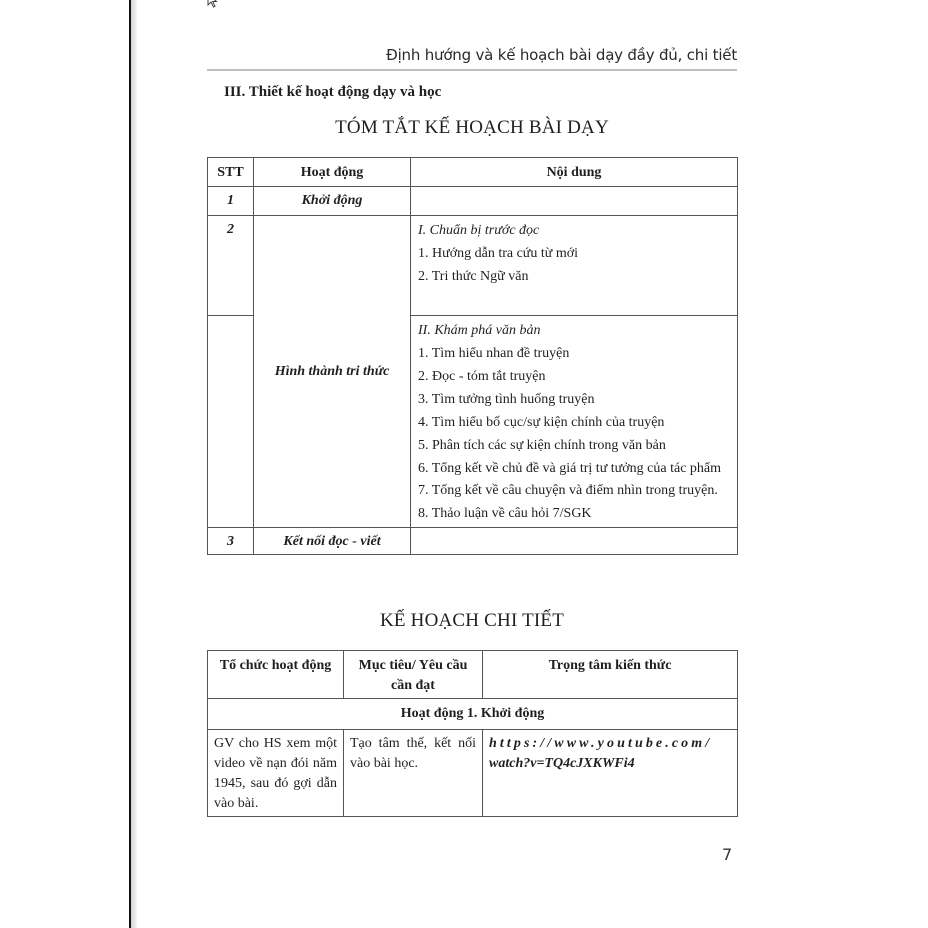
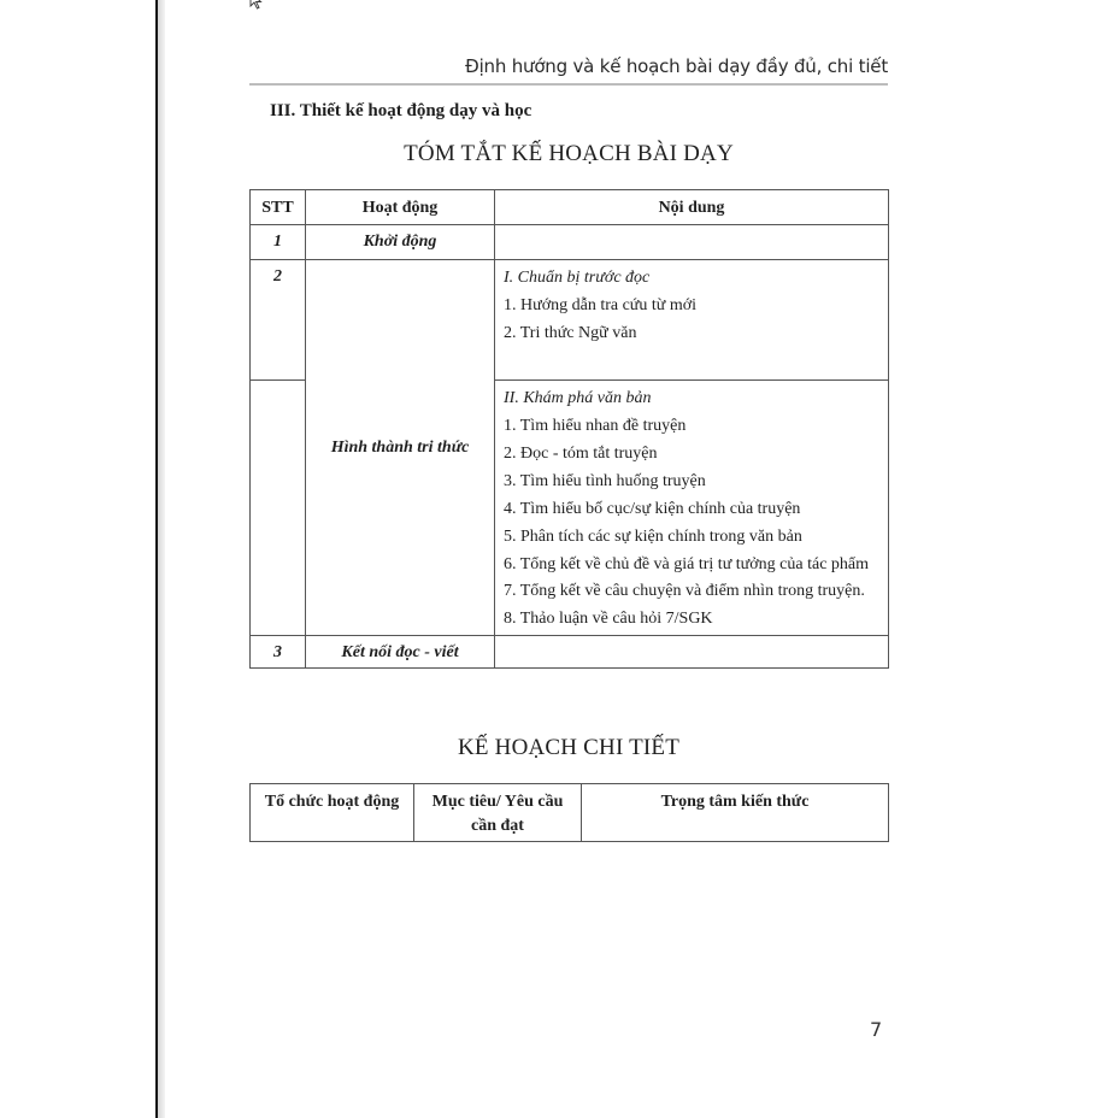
  Định hướng và kế hoạch bài dạy đầy đủ, chi tiết
  III. Thiết kế hoạt động dạy và học
  TÓM TẮT KẾ HOẠCH BÀI DẠY
  STT	Hoạt động	Nội dung
  1	Khởi động
  2	Hình thành tri thức	I. Chuẩn bị trước đọc 1. Hướng dẫn tra cứu từ mới 2. Tri thức Ngữ văn
- 	II. Khám phá văn bản 1. Tìm hiểu nhan đề truyện 2. Đọc - tóm tắt truyện 3. Tìm tưởng tình huống truyện 4. Tìm hiểu bố cục/sự kiện chính của truyện 5. Phân tích các sự kiện chính trong văn bản 6. Tổng kết về chủ đề và giá trị tư tưởng của tác phẩm 7. Tổng kết về câu chuyện và điểm nhìn trong truyện. 8. Thảo luận về câu hỏi 7/SGK
+ 	II. Khám phá văn bản 1. Tìm hiểu nhan đề truyện 2. Đọc - tóm tắt truyện 3. Tìm hiểu tình huống truyện 4. Tìm hiểu bố cục/sự kiện chính của truyện 5. Phân tích các sự kiện chính trong văn bản 6. Tổng kết về chủ đề và giá trị tư tưởng của tác phẩm 7. Tổng kết về câu chuyện và điểm nhìn trong truyện. 8. Thảo luận về câu hỏi 7/SGK
  3	Kết nối đọc - viết
  KẾ HOẠCH CHI TIẾT
  Tổ chức hoạt động	Mục tiêu/ Yêu cầu cần đạt	Trọng tâm kiến thức
- Hoạt động 1. Khởi động
- GV cho HS xem một video về nạn đói năm 1945, sau đó gợi dẫn vào bài.	Tạo tâm thế, kết nối vào bài học.	https://www.youtube.com/ watch?v=TQ4cJXKWFi4
  7
